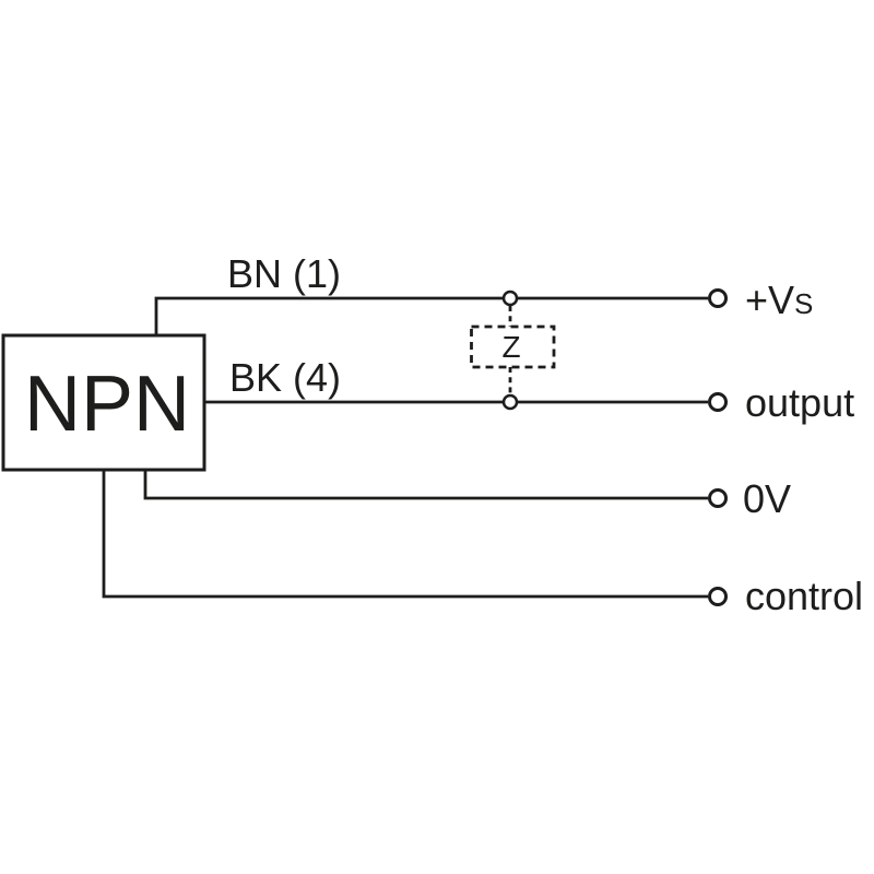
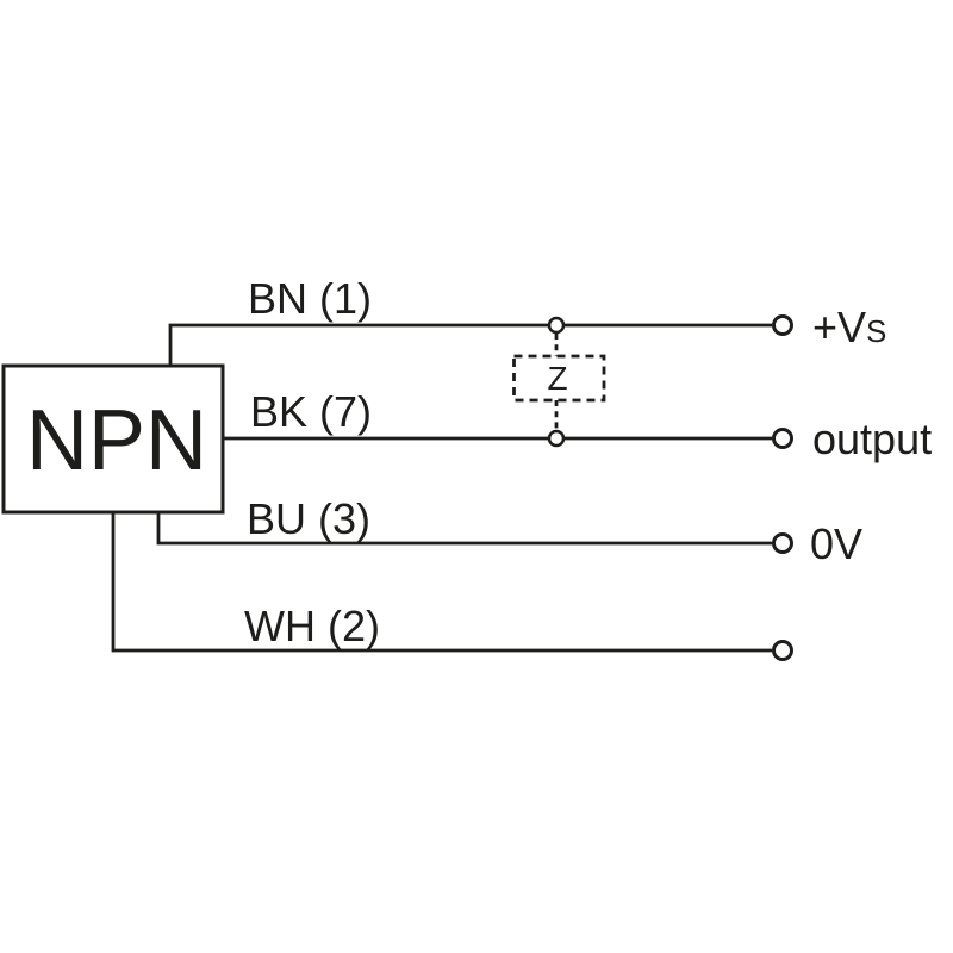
  NPN
  Z
  BN (1)
- BK (4)
+ BK (7)
+ BU (3)
+ WH (2)
  +VS
  output
  0V
- control
